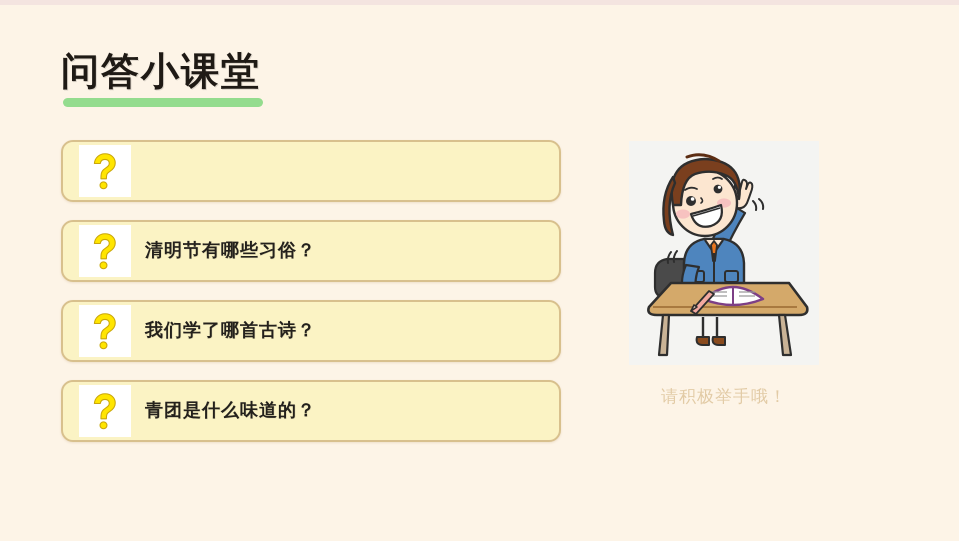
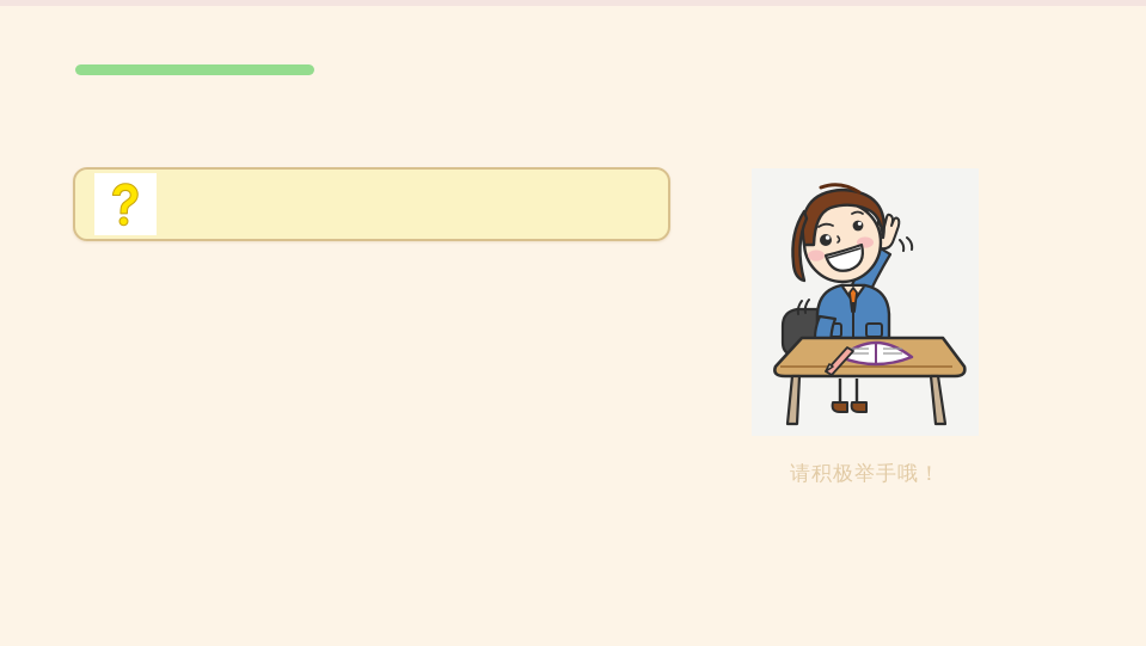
- 问答小课堂
- 清明节有哪些习俗？
- 我们学了哪首古诗？
- 青团是什么味道的？
  请积极举手哦！
